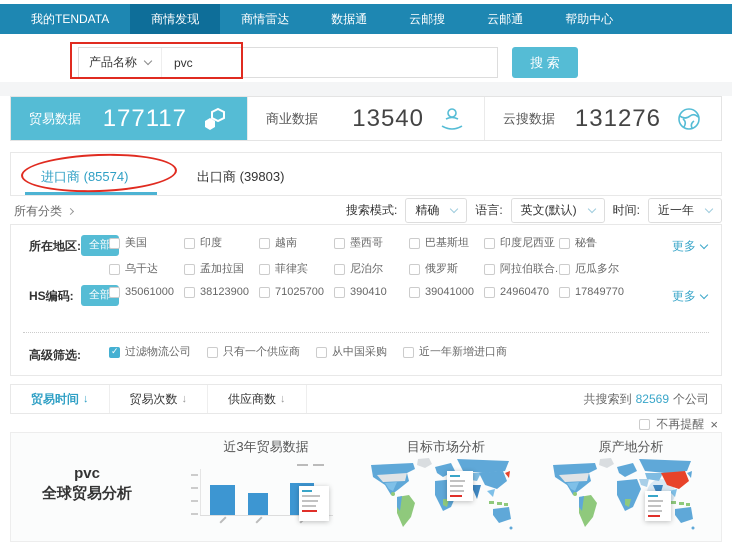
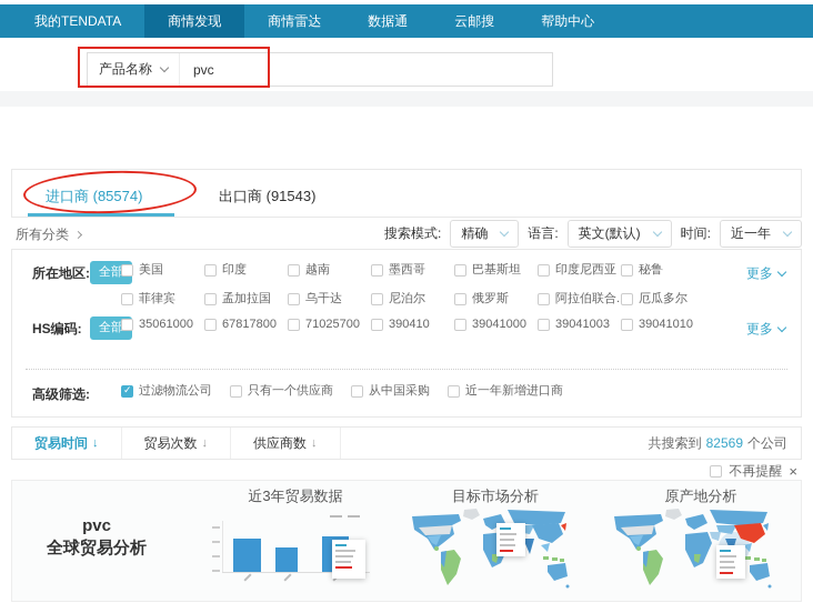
  我的TENDATA
  商情发现
  商情雷达
  数据通
  云邮搜
- 云邮通
  帮助中心
  产品名称
  pvc
- 搜 索
- 贸易数据
- 177117
- 商业数据
- 13540
- 云搜数据
- 131276
  进口商 (85574)
- 出口商 (39803)
+ 出口商 (91543)
  所有分类
  搜索模式:
  精确
  语言:
  英文(默认)
  时间:
  近一年
  所在地区:
  全部
  美国
  印度
  越南
  墨西哥
  巴基斯坦
  印度尼西亚
  秘鲁
- 乌干达
+ 菲律宾
  孟加拉国
- 菲律宾
+ 乌干达
  尼泊尔
  俄罗斯
  阿拉伯联合.
  厄瓜多尔
  更多
  HS编码:
  全部
  35061000
- 38123900
+ 67817800
  71025700
  390410
  39041000
- 24960470
+ 39041003
- 17849770
+ 39041010
  更多
  高级筛选:
  过滤物流公司
  只有一个供应商
  从中国采购
  近一年新增进口商
  贸易时间
  ↓
  贸易次数
  ↓
  供应商数
  ↓
  共搜索到
  82569
  个公司
  不再提醒
  ×
  近3年贸易数据
  目标市场分析
  原产地分析
  pvc
  全球贸易分析
